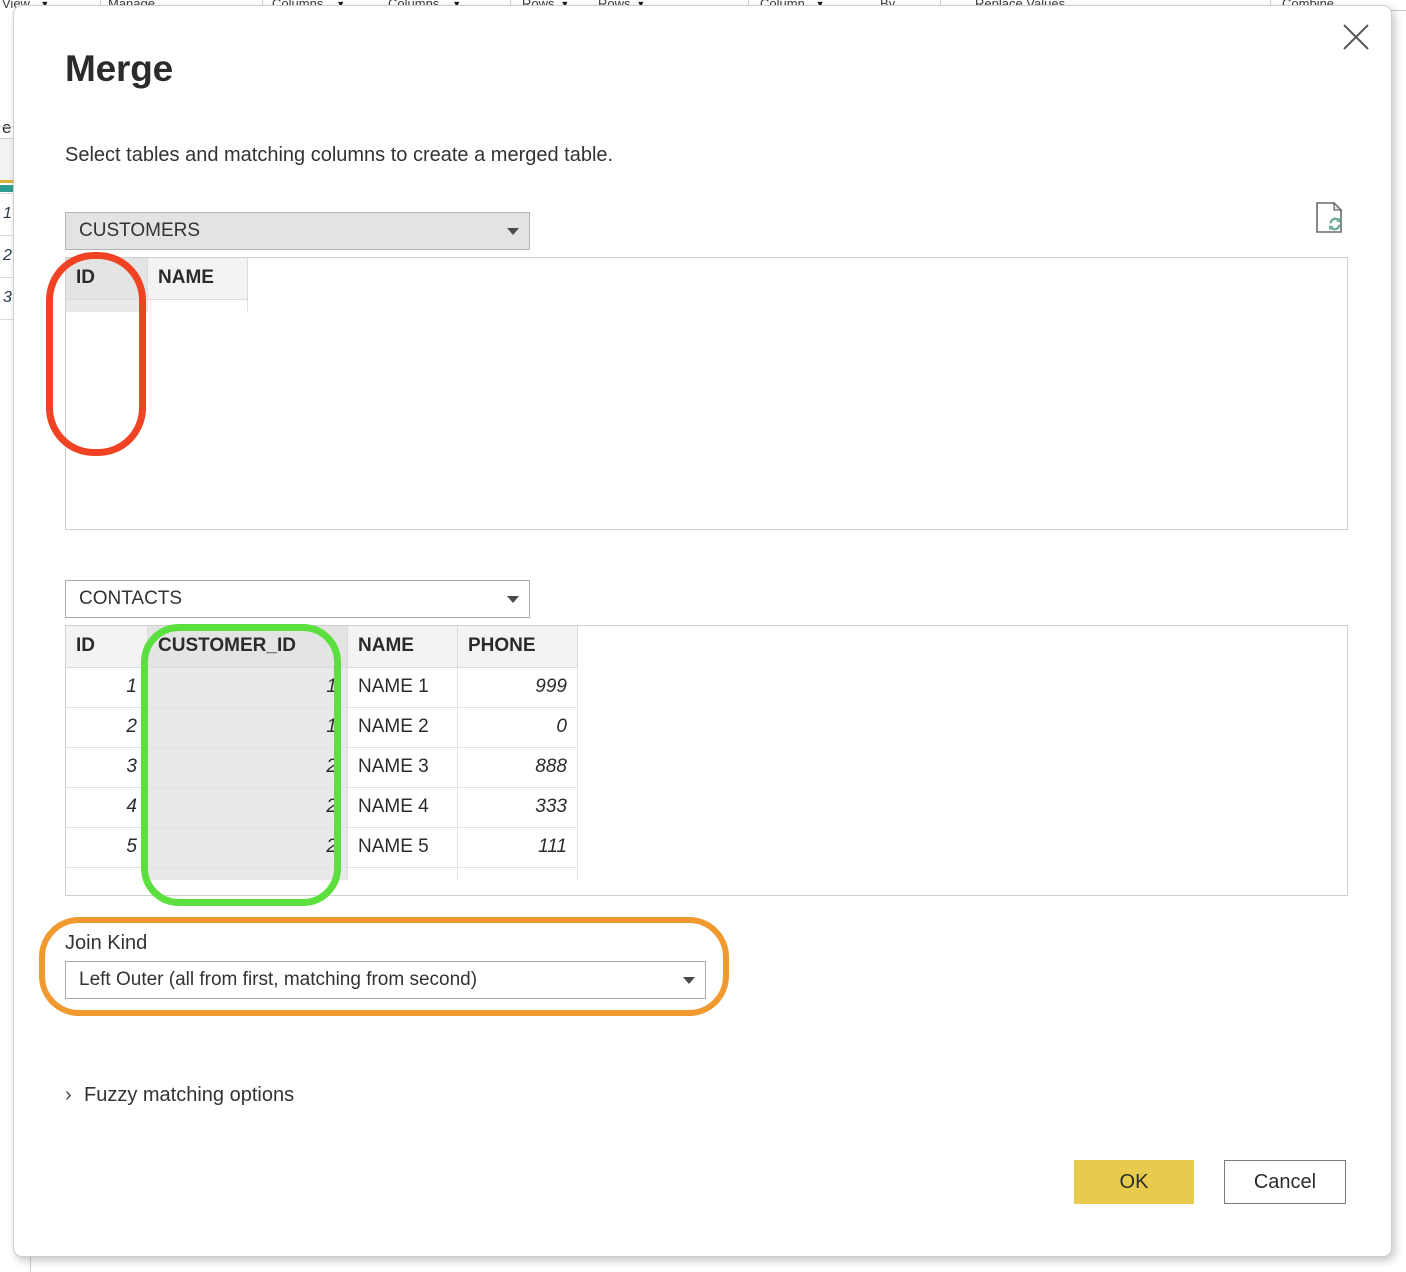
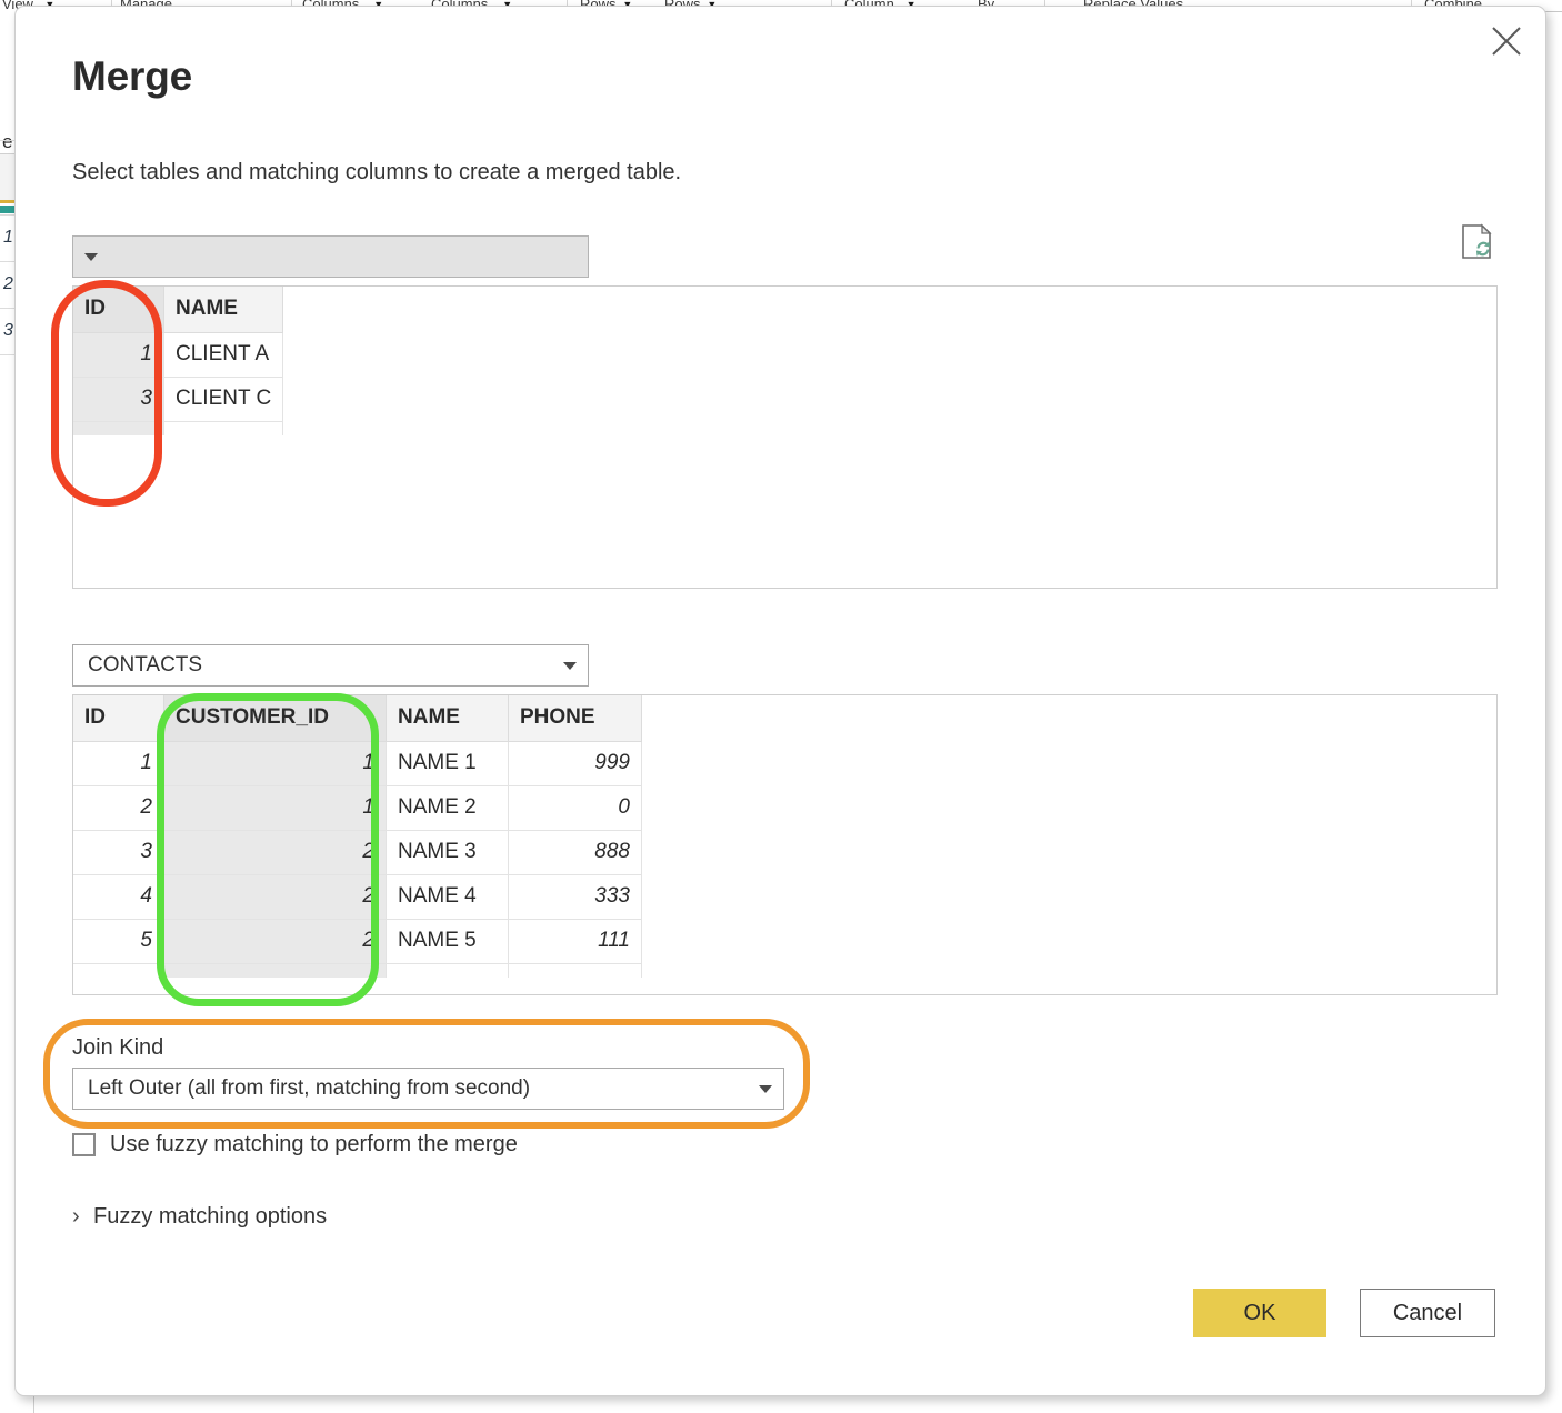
  View
  ▼
  Manage
  Columns
  ▼
  Columns
  ▼
  Rows
  ▼
  Rows
  ▼
  Column
  ▼
  By
  Replace Values
  Combine
  e
  1
  2
  3
  Merge
  Select tables and matching columns to create a merged table.
- CUSTOMERS
  ID	NAME
+ 1	CLIENT A
+ 3	CLIENT C
  CONTACTS
  ID	CUSTOMER_ID	NAME	PHONE
  1	1	NAME 1	999
  2	1	NAME 2	0
  3	2	NAME 3	888
  4	2	NAME 4	333
  5	2	NAME 5	111
  Join Kind
  Left Outer (all from first, matching from second)
+ Use fuzzy matching to perform the merge
  ›
  Fuzzy matching options
  OK
  Cancel
